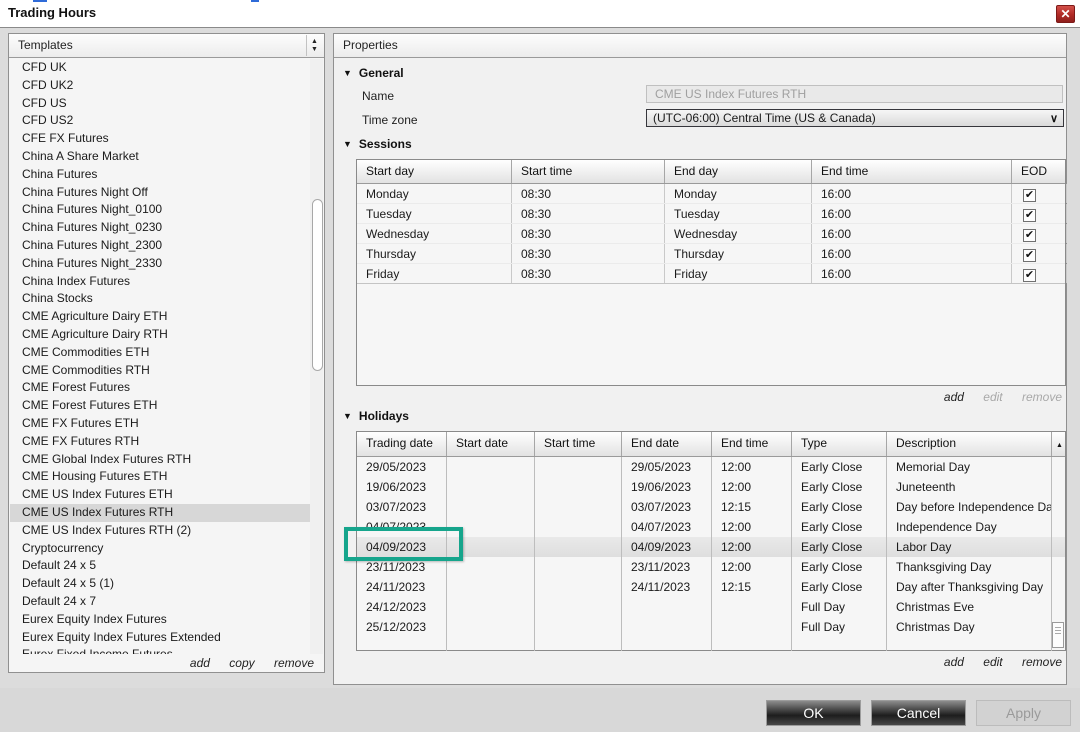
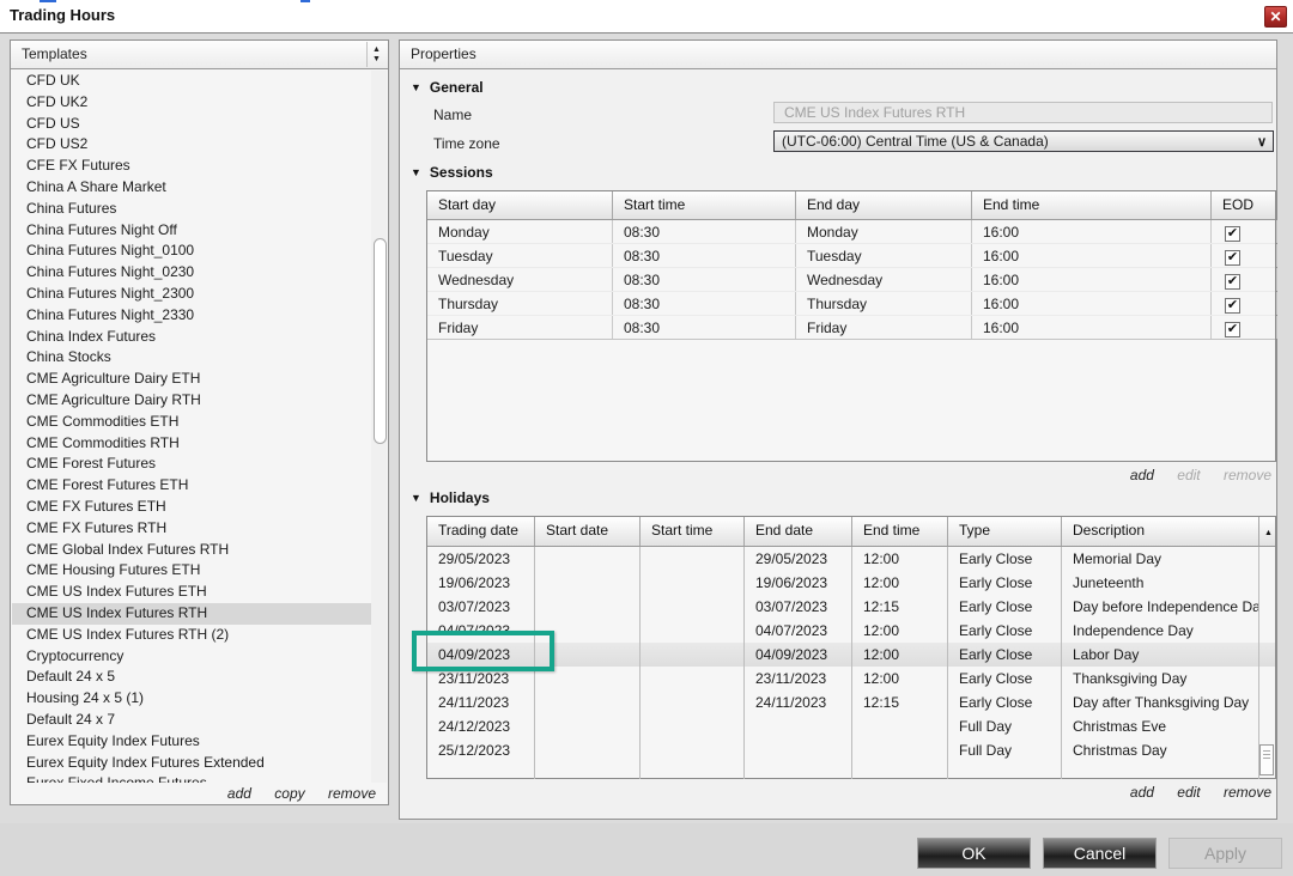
  Trading Hours
  ✕
  Templates
  CFD UK
  CFD UK2
  CFD US
  CFD US2
  CFE FX Futures
  China A Share Market
  China Futures
  China Futures Night Off
  China Futures Night_0100
  China Futures Night_0230
  China Futures Night_2300
  China Futures Night_2330
  China Index Futures
  China Stocks
  CME Agriculture Dairy ETH
  CME Agriculture Dairy RTH
  CME Commodities ETH
  CME Commodities RTH
  CME Forest Futures
  CME Forest Futures ETH
  CME FX Futures ETH
  CME FX Futures RTH
  CME Global Index Futures RTH
  CME Housing Futures ETH
  CME US Index Futures ETH
  CME US Index Futures RTH
  CME US Index Futures RTH (2)
  Cryptocurrency
  Default 24 x 5
- Default 24 x 5 (1)
+ Housing 24 x 5 (1)
  Default 24 x 7
  Eurex Equity Index Futures
  Eurex Equity Index Futures Extended
  add copy remove
  Properties
  ▼ General
  Name
  CME US Index Futures RTH
  Time zone
  (UTC-06:00) Central Time (US & Canada)
  ∨
  ▼ Sessions
  Start day
  Start time
  End day
  End time
  EOD
  Monday
  08:30
  Monday
  16:00
  ✔
  Tuesday
  08:30
  Tuesday
  16:00
  ✔
  Wednesday
  08:30
  Wednesday
  16:00
  ✔
  Thursday
  08:30
  Thursday
  16:00
  ✔
  Friday
  08:30
  Friday
  16:00
  ✔
  add edit remove
  ▼ Holidays
  Trading date
  Start date
  Start time
  End date
  End time
  Type
  Description
  29/05/2023
  29/05/2023
  12:00
  Early Close
  Memorial Day
  19/06/2023
  19/06/2023
  12:00
  Early Close
  Juneteenth
  03/07/2023
  03/07/2023
  12:15
  Early Close
  Day before Independence Da
  04/07/2023
  04/07/2023
  12:00
  Early Close
  Independence Day
  04/09/2023
  04/09/2023
  12:00
  Early Close
  Labor Day
  23/11/2023
  23/11/2023
  12:00
  Early Close
  Thanksgiving Day
  24/11/2023
  24/11/2023
  12:15
  Early Close
  Day after Thanksgiving Day
  24/12/2023
  Full Day
  Christmas Eve
  25/12/2023
  Full Day
  Christmas Day
  add edit remove
  OK
  Cancel
  Apply
